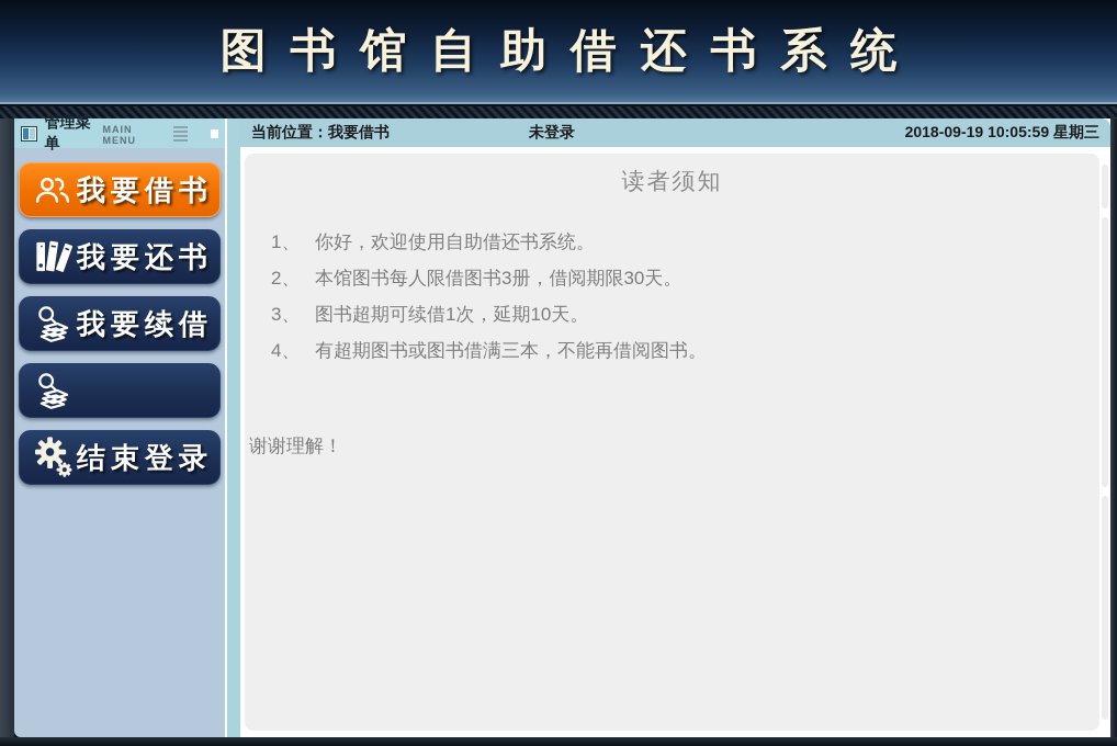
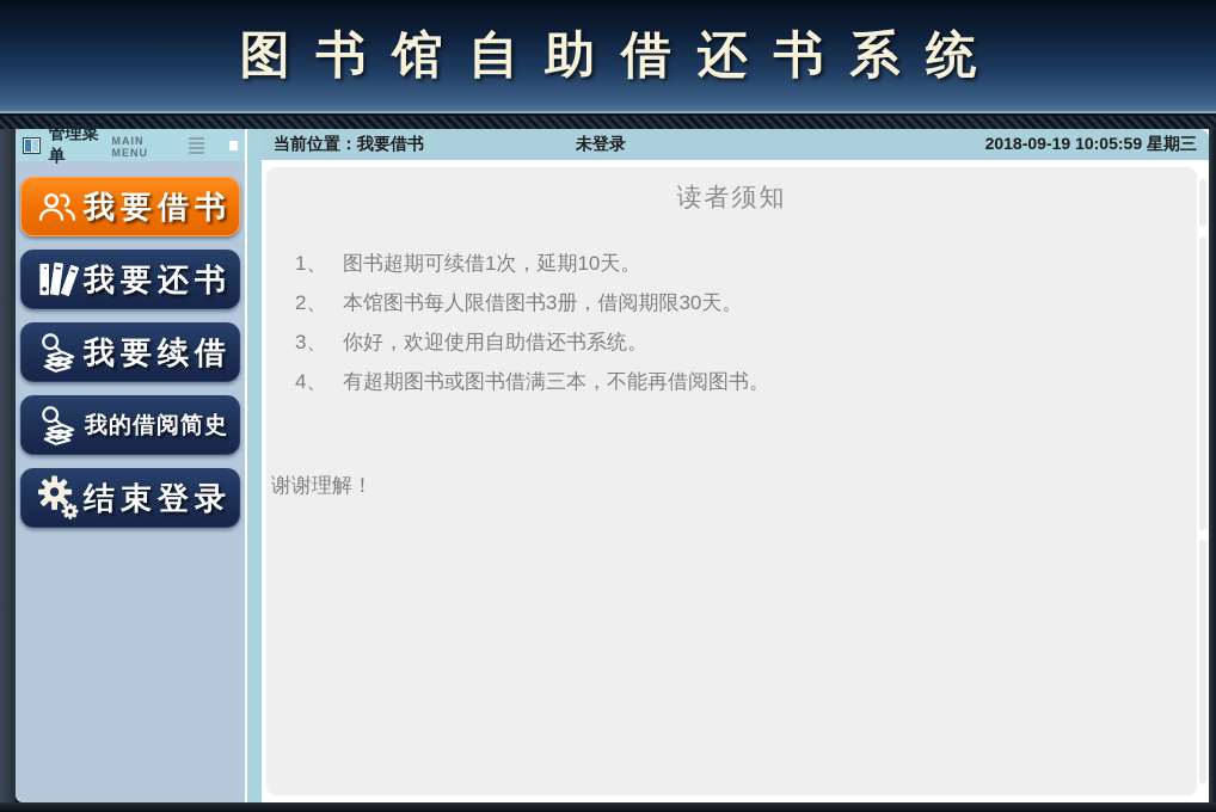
  图书馆自助借还书系统
  管理菜单
  MAIN MENU
  我要借书
  我要还书
  我要续借
+ 我的借阅简史
  结束登录
  当前位置：我要借书
  未登录
  2018-09-19 10:05:59 星期三
  读者须知
  1、
- 你好，欢迎使用自助借还书系统。
+ 图书超期可续借1次，延期10天。
  2、
  本馆图书每人限借图书3册，借阅期限30天。
  3、
- 图书超期可续借1次，延期10天。
+ 你好，欢迎使用自助借还书系统。
  4、
  有超期图书或图书借满三本，不能再借阅图书。
  谢谢理解！
